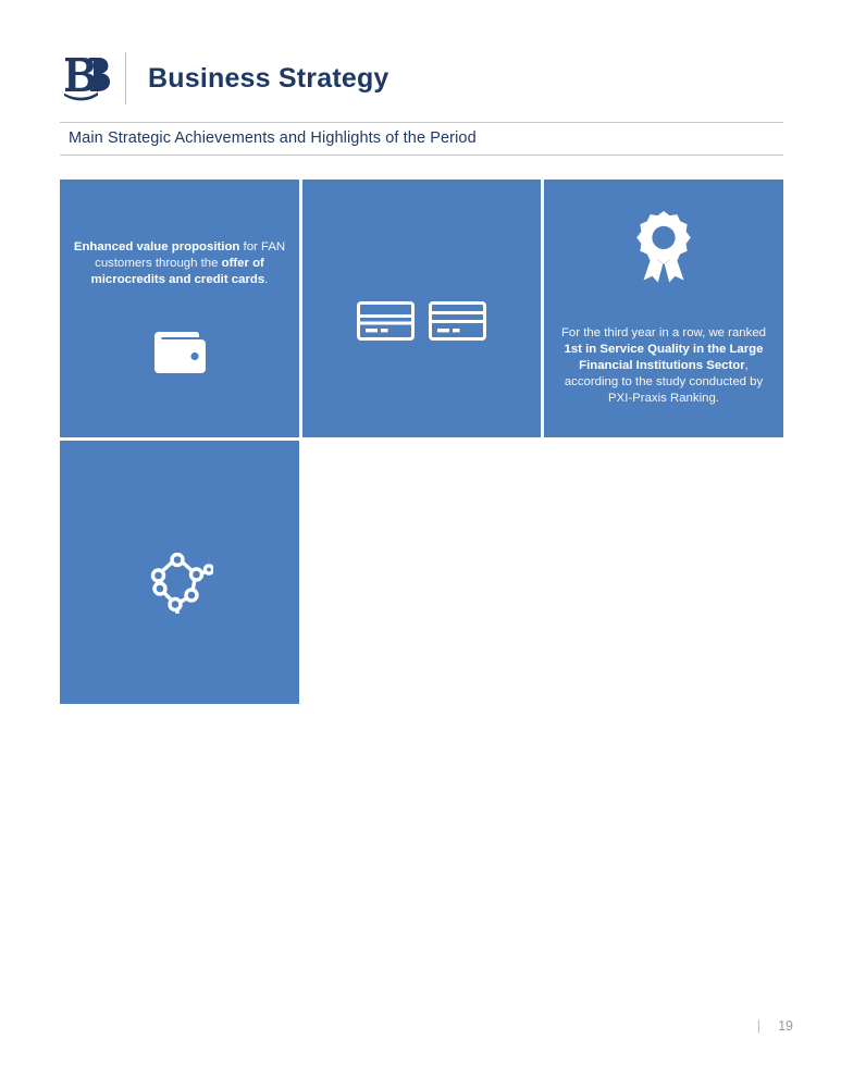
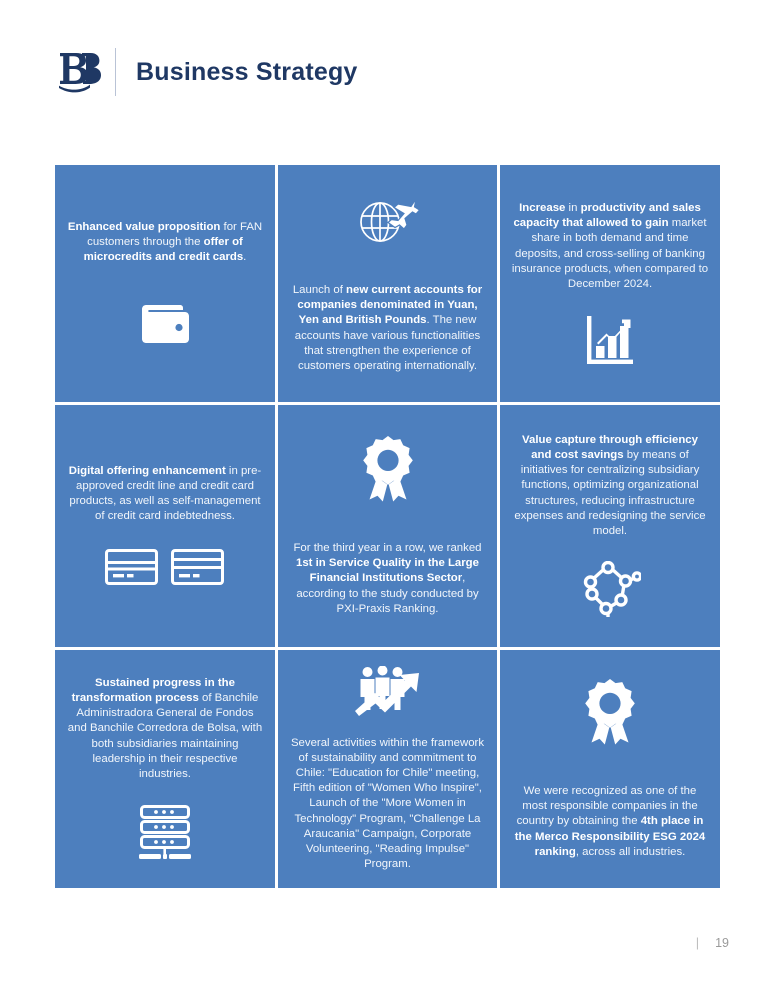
  Business Strategy
- Main Strategic Achievements and Highlights of the Period
  Enhanced value proposition for FAN customers through the offer of microcredits and credit cards.
+ Launch of new current accounts for companies denominated in Yuan, Yen and British Pounds. The new accounts have various functionalities that strengthen the experience of customers operating internationally.
+ Increase in productivity and sales capacity that allowed to gain market share in both demand and time deposits, and cross-selling of banking insurance products, when compared to December 2024.
+ Digital offering enhancement in pre-approved credit line and credit card products, as well as self-management of credit card indebtedness.
  For the third year in a row, we ranked 1st in Service Quality in the Large Financial Institutions Sector, according to the study conducted by PXI-Praxis Ranking.
+ Value capture through efficiency and cost savings by means of initiatives for centralizing subsidiary functions, optimizing organizational structures, reducing infrastructure expenses and redesigning the service model.
+ Sustained progress in the transformation process of Banchile Administradora General de Fondos and Banchile Corredora de Bolsa, with both subsidiaries maintaining leadership in their respective industries.
+ Several activities within the framework of sustainability and commitment to Chile: "Education for Chile" meeting, Fifth edition of "Women Who Inspire", Launch of the "More Women in Technology" Program, "Challenge La Araucania" Campaign, Corporate Volunteering, "Reading Impulse" Program.
+ We were recognized as one of the most responsible companies in the country by obtaining the 4th place in the Merco Responsibility ESG 2024 ranking, across all industries.
  |
  19
